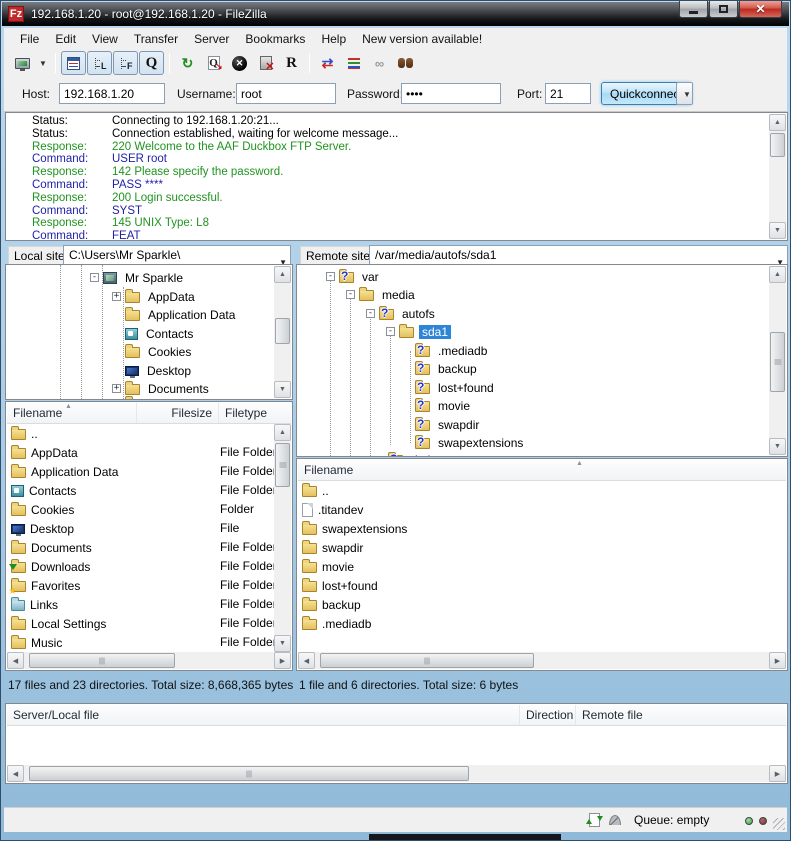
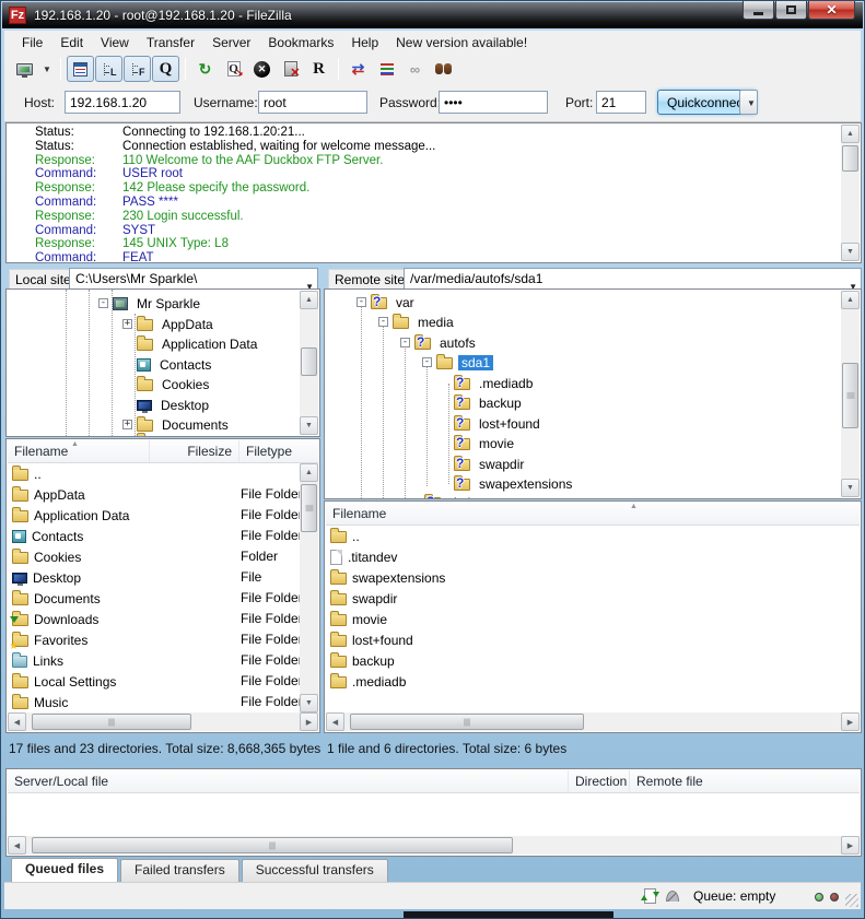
  Fz
  192.168.1.20 - root@192.168.1.20 - FileZilla
  ✕
  File
  Edit
  View
  Transfer
  Server
  Bookmarks
  Help
  New version available!
  ▼
  L
  F
  Q
  ↻
  Q
  ↘
  ✕
  ✕
  R
  ⇄
  ∞
  Host:
  192.168.1.20
  Username:
  root
  Password
  ••••
  Port:
  21
  Quickconne
  ▼
  Status:
  Connecting to 192.168.1.20:21...
  Status:
  Connection established, waiting for welcome message...
  Response:
- 220 Welcome to the AAF Duckbox FTP Server.
+ 110 Welcome to the AAF Duckbox FTP Server.
  Command:
  USER root
  Response:
  142 Please specify the password.
  Command:
  PASS ****
  Response:
- 200 Login successful.
+ 230 Login successful.
  Command:
  SYST
  Response:
  145 UNIX Type: L8
  Command:
  FEAT
  Local site
  C:\Users\Mr Sparkle\
  ▼
  Remote site
  /var/media/autofs/sda1
  ▼
  -
  Mr Sparkle
  +
  AppData
  Application Data
  Contacts
  Cookies
  Desktop
  +
  Documents
  -
  var
  -
  media
  -
  autofs
  -
  sda1
  .mediadb
  backup
  lost+found
  movie
  swapdir
  swapextensions
  Filename
  Filesize
  Filetype
  ..
  AppData
  File Folde
  Application Data
  File Folde
  Contacts
  File Folde
  Cookies
  Folder
  Desktop
  File
  Documents
  File Folde
  Downloads
  File Folde
  Favorites
  File Folde
  Links
  File Folde
  Local Settings
  File Folde
  Music
  File Folde
  17 files and 23 directories. Total size: 8,668,365 bytes
  Filename
  ..
  .titandev
  swapextensions
  swapdir
  movie
  lost+found
  backup
  .mediadb
  1 file and 6 directories. Total size: 6 bytes
  Server/Local file
  Direction
  Remote file
+ Queued files
+ Failed transfers
+ Successful transfers
  Queue: empty
